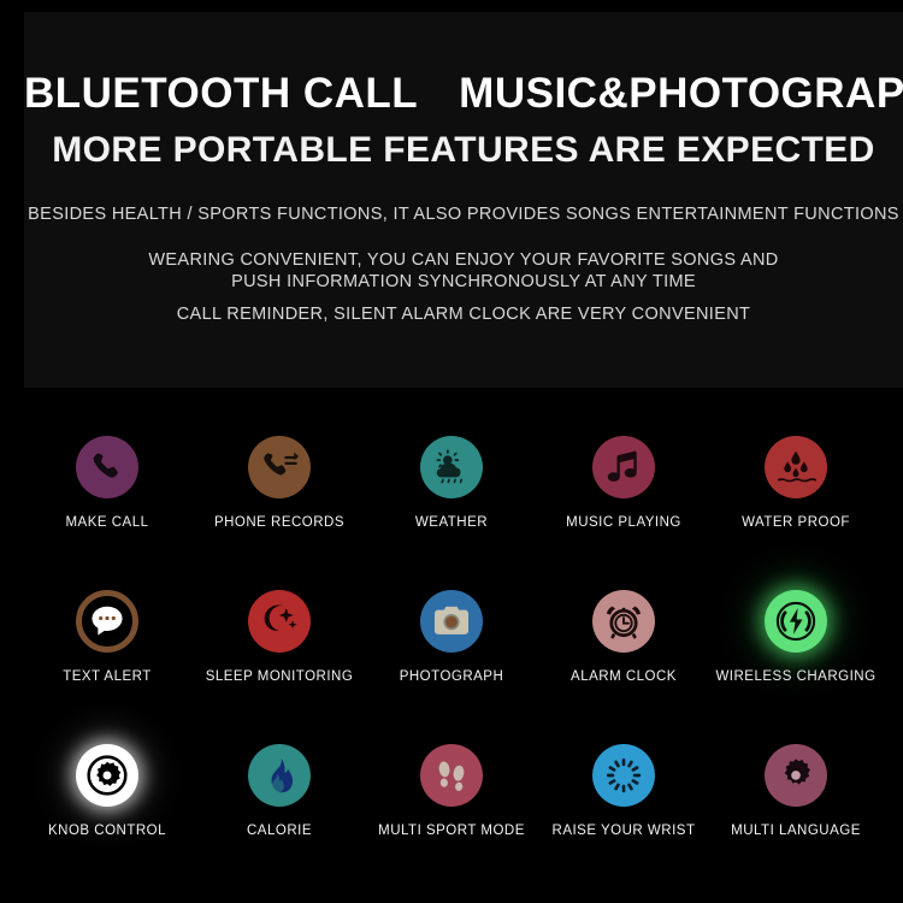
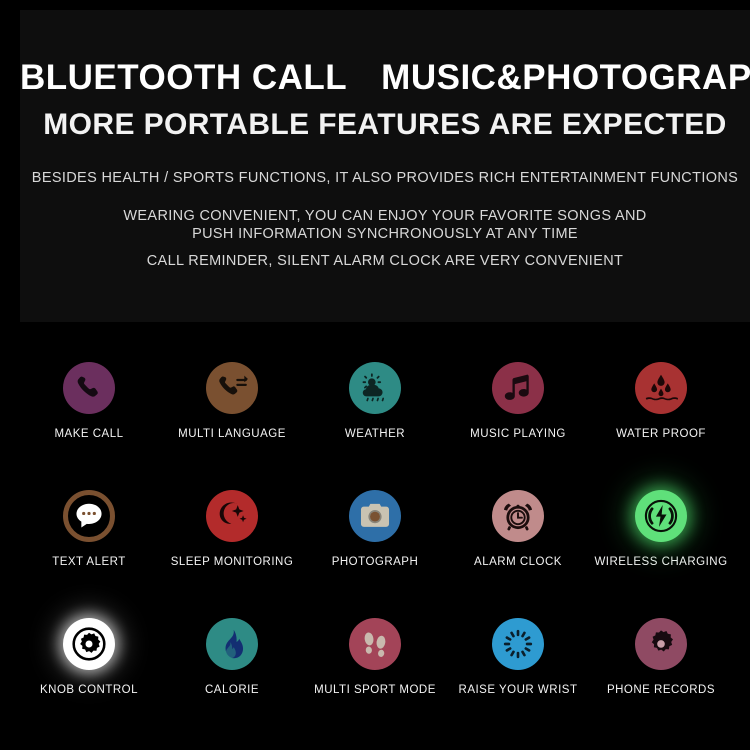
  BLUETOOTH CALL MUSIC&PHOTOGRAP
  MORE PORTABLE FEATURES ARE EXPECTED
- BESIDES HEALTH / SPORTS FUNCTIONS, IT ALSO PROVIDES SONGS ENTERTAINMENT FUNCTIONS
+ BESIDES HEALTH / SPORTS FUNCTIONS, IT ALSO PROVIDES RICH ENTERTAINMENT FUNCTIONS
  WEARING CONVENIENT, YOU CAN ENJOY YOUR FAVORITE SONGS AND
  PUSH INFORMATION SYNCHRONOUSLY AT ANY TIME
  CALL REMINDER, SILENT ALARM CLOCK ARE VERY CONVENIENT
  MAKE CALL
- PHONE RECORDS
+ MULTI LANGUAGE
  WEATHER
  MUSIC PLAYING
  WATER PROOF
  TEXT ALERT
  SLEEP MONITORING
  PHOTOGRAPH
  ALARM CLOCK
  WIRELESS CHARGING
  KNOB CONTROL
  CALORIE
  MULTI SPORT MODE
  RAISE YOUR WRIST
- MULTI LANGUAGE
+ PHONE RECORDS
